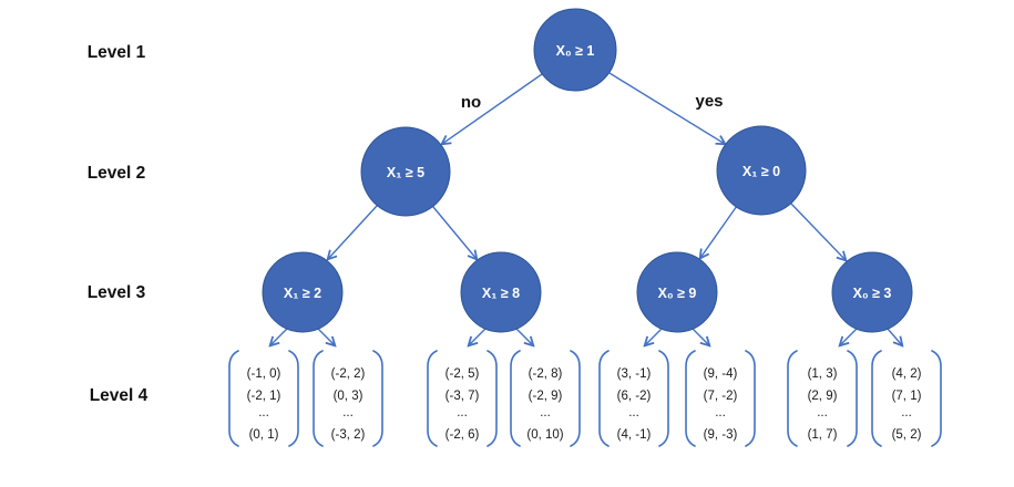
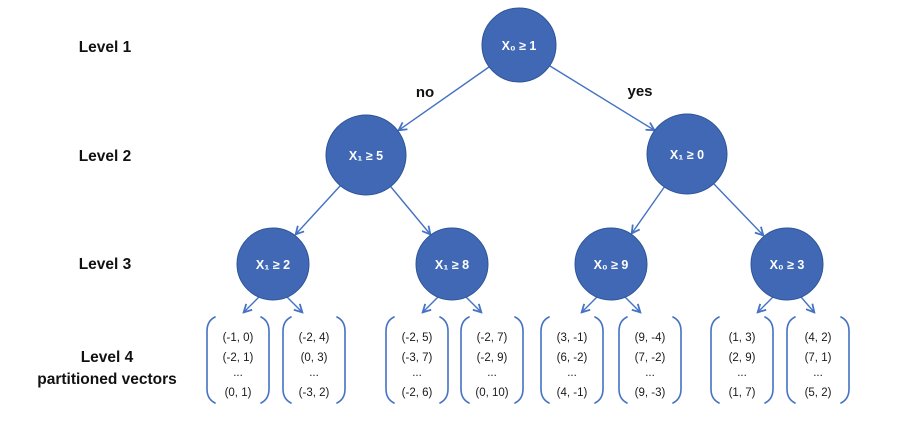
  Level 1
  Level 2
  Level 3
  Level 4
+ partitioned vectors
  no
  yes
  X₀ ≥ 1
  X₁ ≥ 5
  X₁ ≥ 0
  X₁ ≥ 2
  X₁ ≥ 8
  X₀ ≥ 9
  X₀ ≥ 3
  (-1, 0)
  (-2, 1)
  ...
  (0, 1)
- (-2, 2)
+ (-2, 4)
  (0, 3)
  ...
  (-3, 2)
  (-2, 5)
  (-3, 7)
  ...
  (-2, 6)
- (-2, 8)
+ (-2, 7)
  (-2, 9)
  ...
  (0, 10)
  (3, -1)
  (6, -2)
  ...
  (4, -1)
  (9, -4)
  (7, -2)
  ...
  (9, -3)
  (1, 3)
  (2, 9)
  ...
  (1, 7)
  (4, 2)
  (7, 1)
  ...
  (5, 2)
